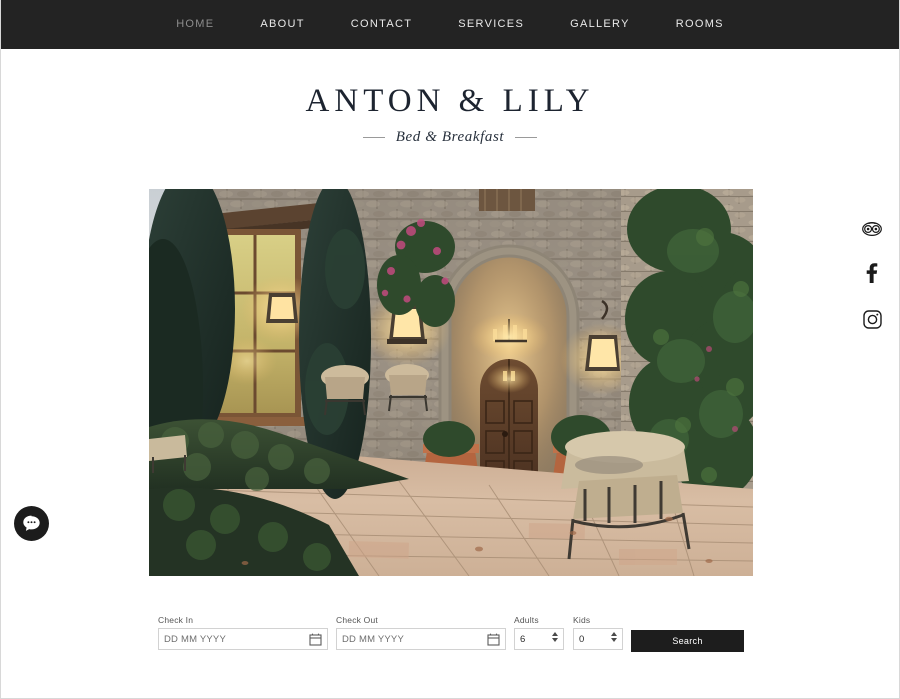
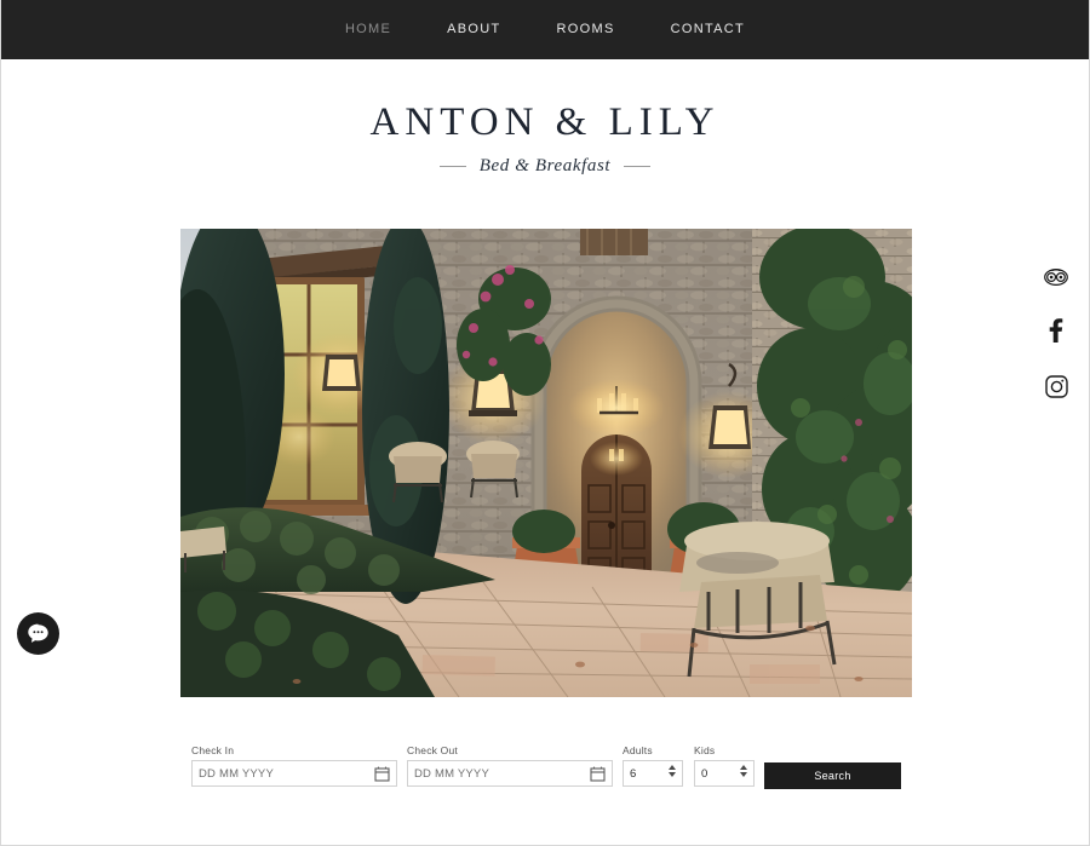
  HOME
  ABOUT
- CONTACT
+ ROOMS
- SERVICES
- GALLERY
- ROOMS
+ CONTACT
  ANTON & LILY
  Bed & Breakfast
  Check In
  DD MM YYYY
  Check Out
  DD MM YYYY
  Adults
  6
  Kids
  0
  Search
